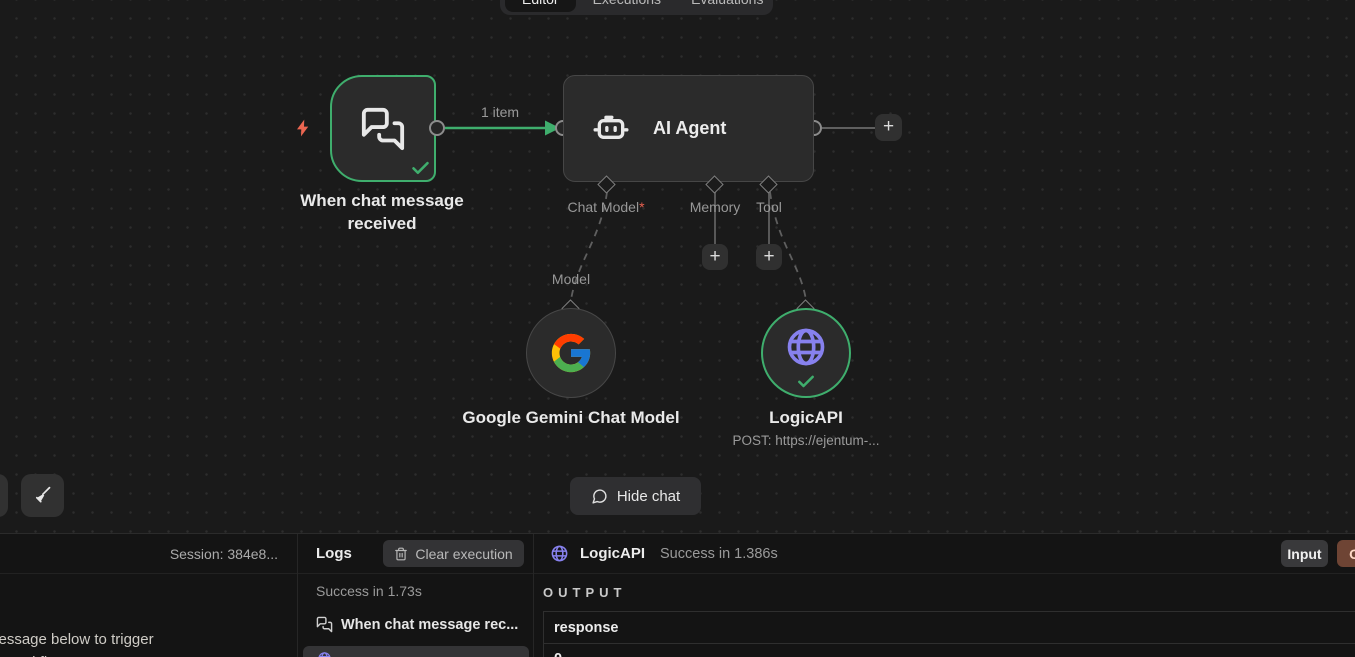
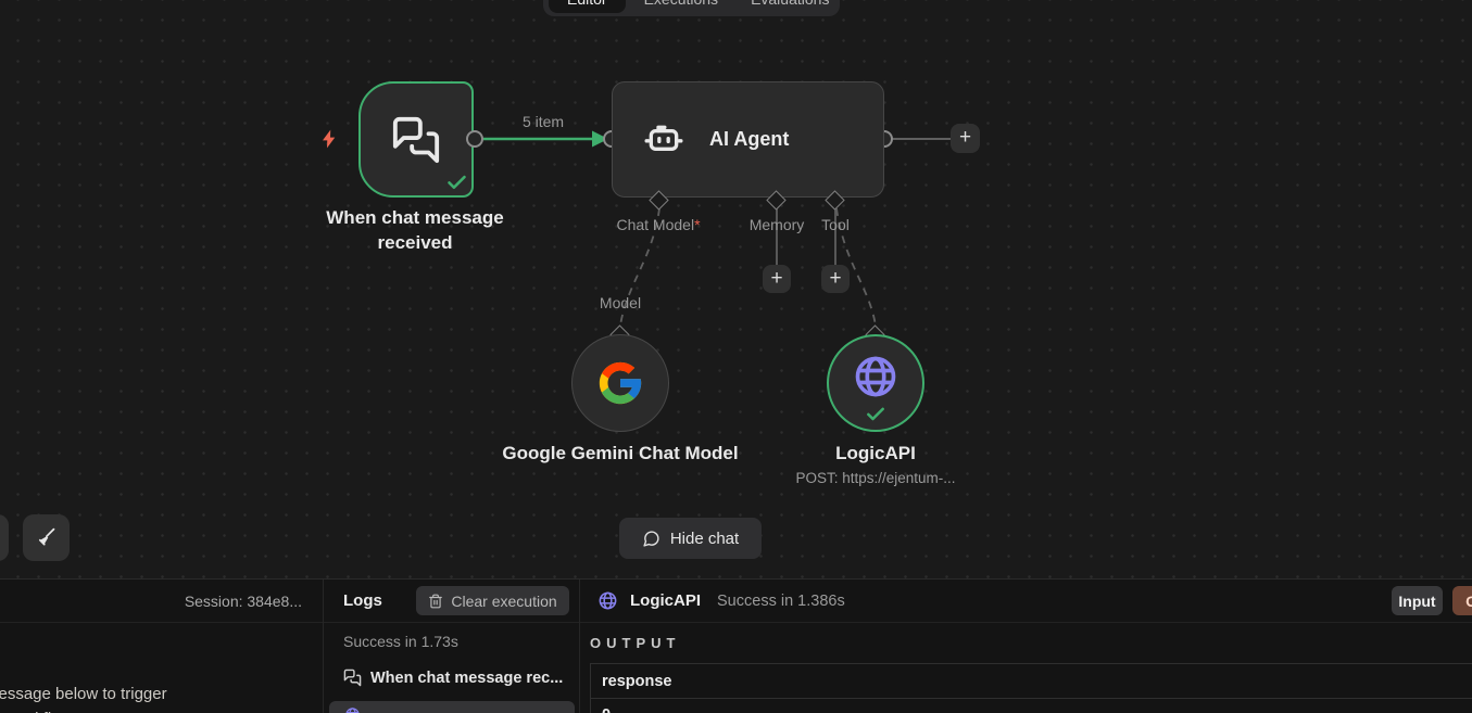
  When chat message received
- 1 item
+ 5 item
  AI Agent
  +
  Chat Model*
  Memory
  Tool
  +
  +
  Model
  Google Gemini Chat Model
  LogicAPI
  POST: https://ejentum-...
  Hide chat
  Session: 384e8...
  essage below to trigger
  Logs
  Clear execution
  Success in 1.73s
  When chat message rec...
  LogicAPI
  Success in 1.386s
  Input
  OUTPUT
  response
